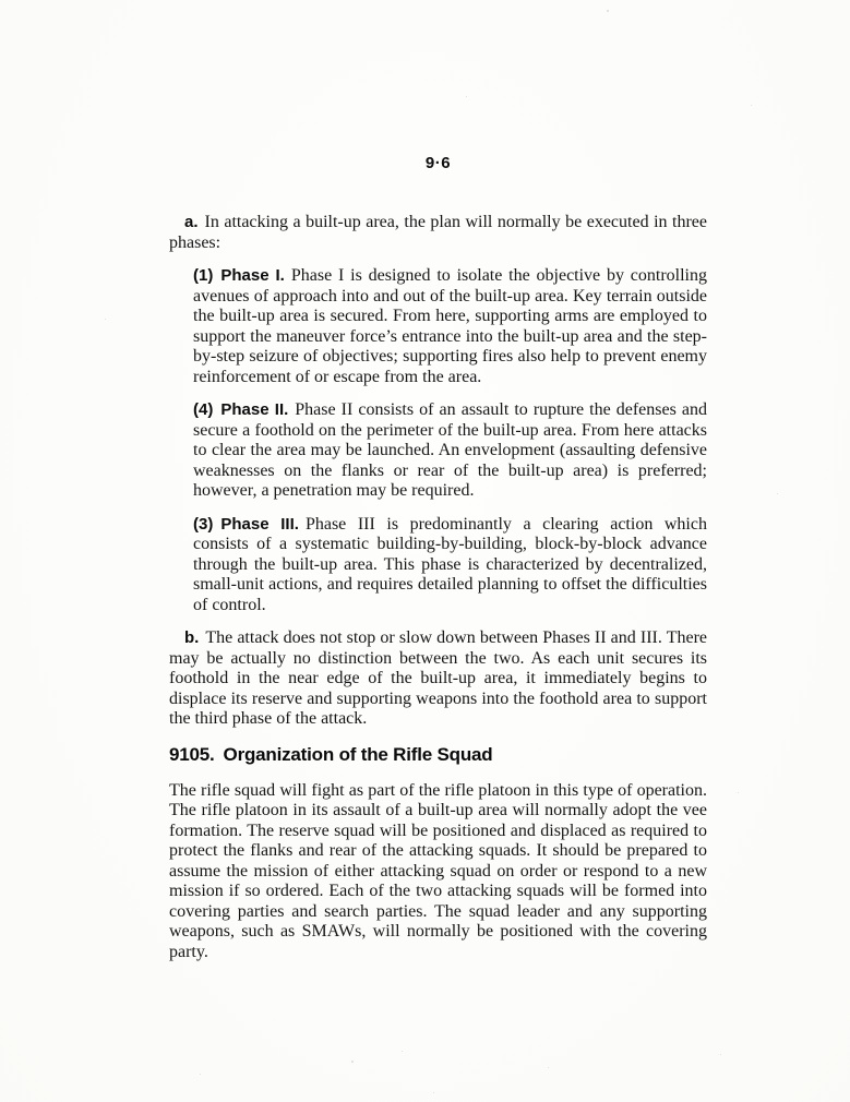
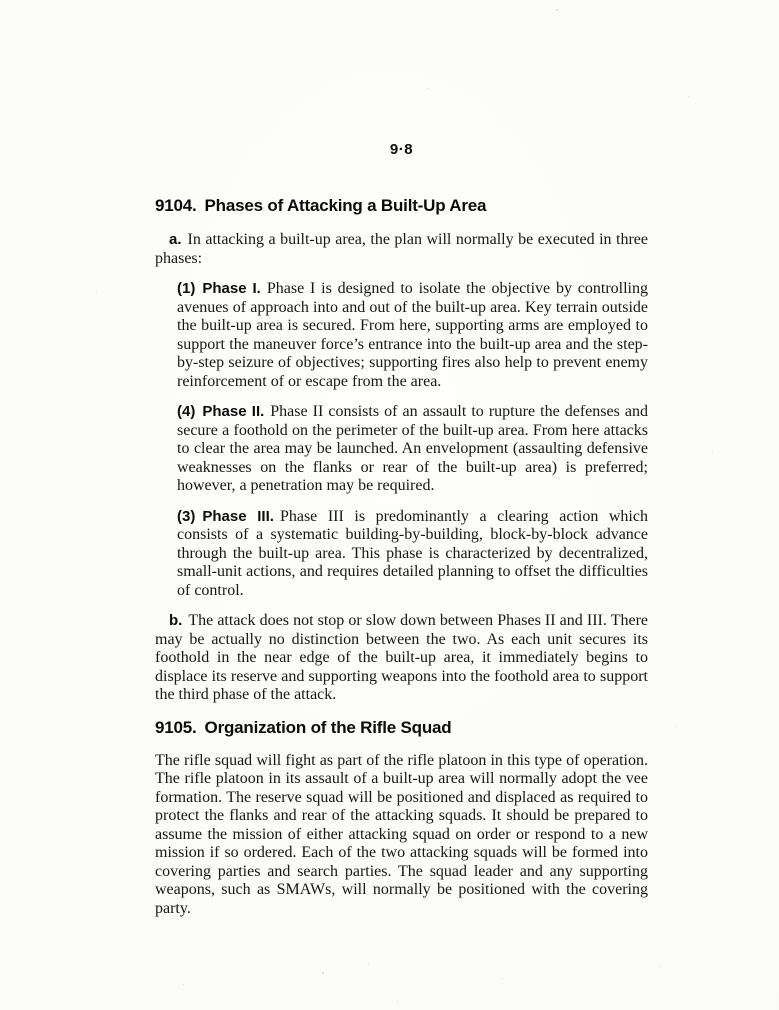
- 9·6
+ 9·8
+ 9104. Phases of Attacking a Built-Up Area
  a. In attacking a built-up area, the plan will normally be executed in three phases:
  (1) Phase I. Phase I is designed to isolate the objective by controlling avenues of approach into and out of the built-up area. Key terrain outside the built-up area is secured. From here, supporting arms are employed to support the maneuver force’s entrance into the built-up area and the step-by-step seizure of objectives; supporting fires also help to prevent enemy reinforcement of or escape from the area.
  (4) Phase II. Phase II consists of an assault to rupture the defenses and secure a foothold on the perimeter of the built-up area. From here attacks to clear the area may be launched. An envelopment (assaulting defensive weaknesses on the flanks or rear of the built-up area) is preferred; however, a penetration may be required.
  (3) Phase III. Phase III is predominantly a clearing action which consists of a systematic building-by-building, block-by-block advance through the built-up area. This phase is characterized by decentralized, small-unit actions, and requires detailed planning to offset the difficulties of control.
  b. The attack does not stop or slow down between Phases II and III. There may be actually no distinction between the two. As each unit secures its foothold in the near edge of the built-up area, it immediately begins to displace its reserve and supporting weapons into the foothold area to support the third phase of the attack.
  9105. Organization of the Rifle Squad
  The rifle squad will fight as part of the rifle platoon in this type of operation. The rifle platoon in its assault of a built-up area will normally adopt the vee formation. The reserve squad will be positioned and displaced as required to protect the flanks and rear of the attacking squads. It should be prepared to assume the mission of either attacking squad on order or respond to a new mission if so ordered. Each of the two attacking squads will be formed into covering parties and search parties. The squad leader and any supporting weapons, such as SMAWs, will normally be positioned with the covering party.
